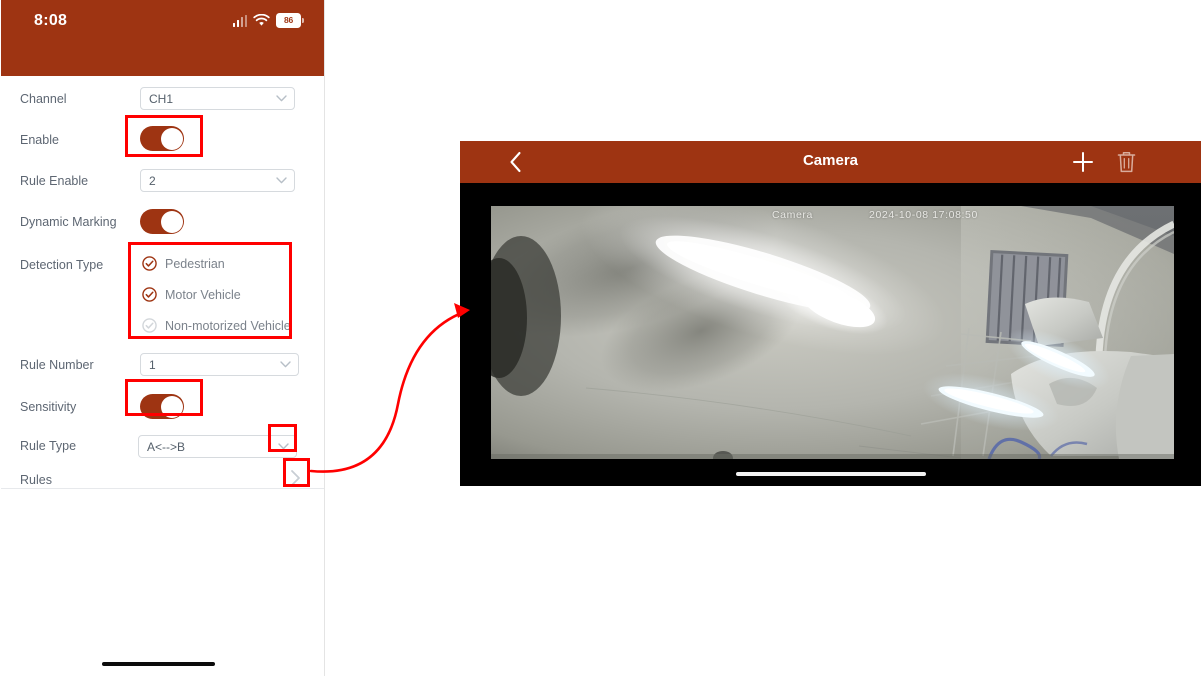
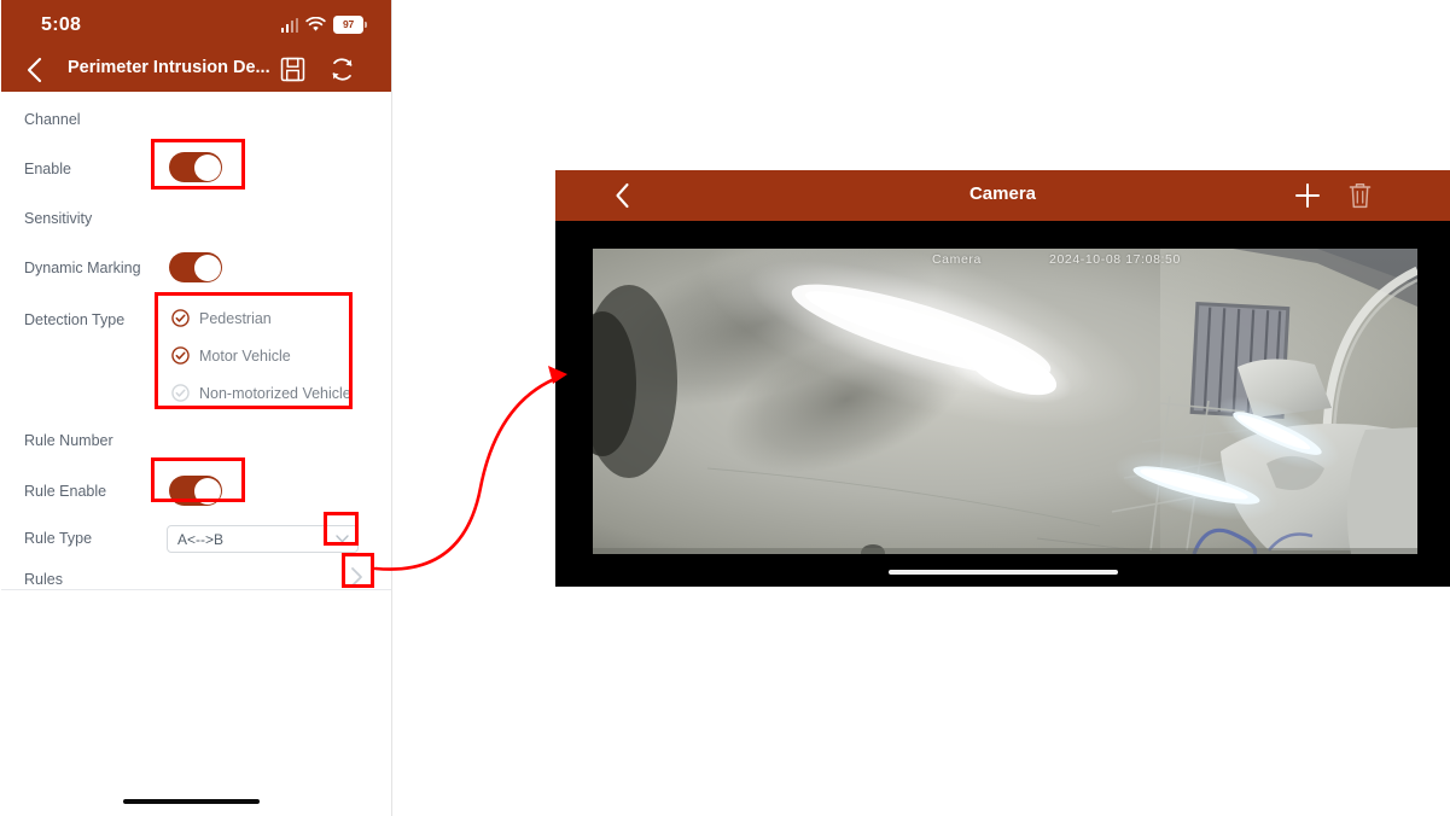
- 8:08
+ 5:08
- 86
+ 97
+ Perimeter Intrusion De...
  Channel
- CH1
  Enable
- Rule Enable
+ Sensitivity
- 2
  Dynamic Marking
  Detection Type
  Pedestrian
  Motor Vehicle
  Non-motorized Vehicle
  Rule Number
- 1
- Sensitivity
+ Rule Enable
  Rule Type
  A<-->B
  Rules
  Camera
  Camera
  2024-10-08 17:08:50
